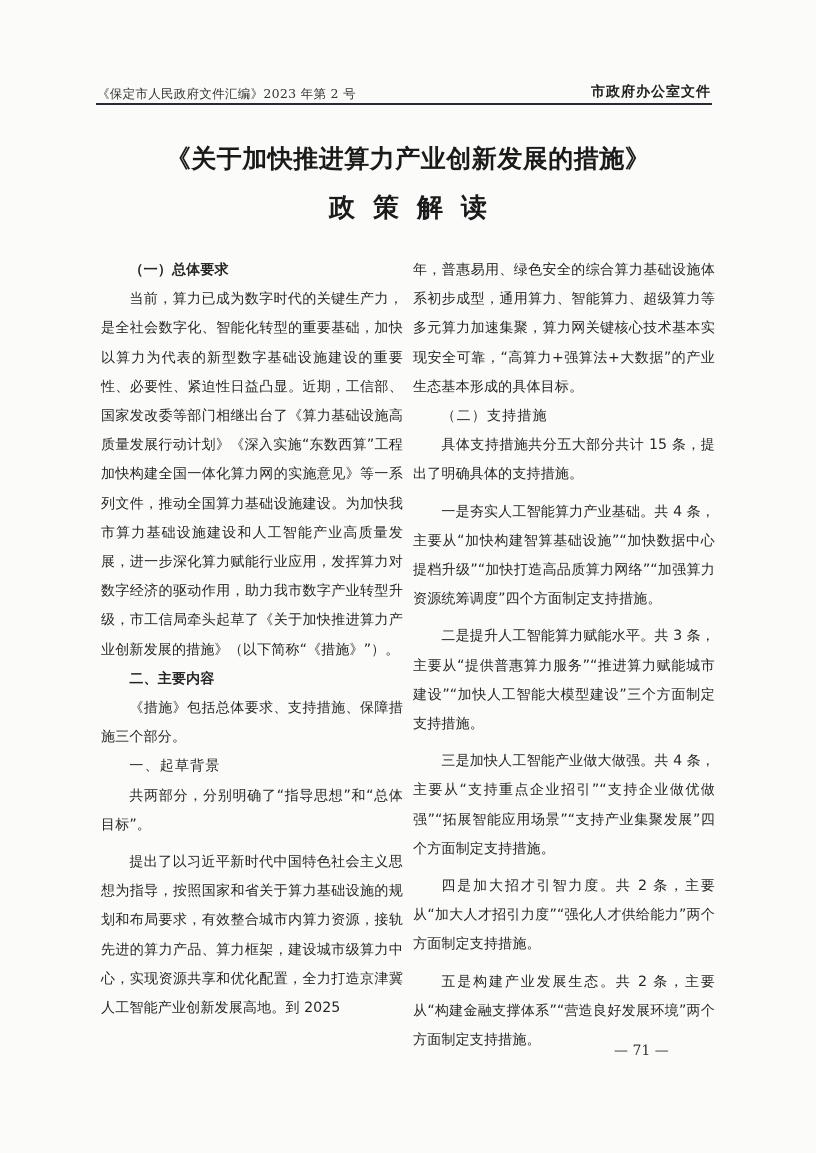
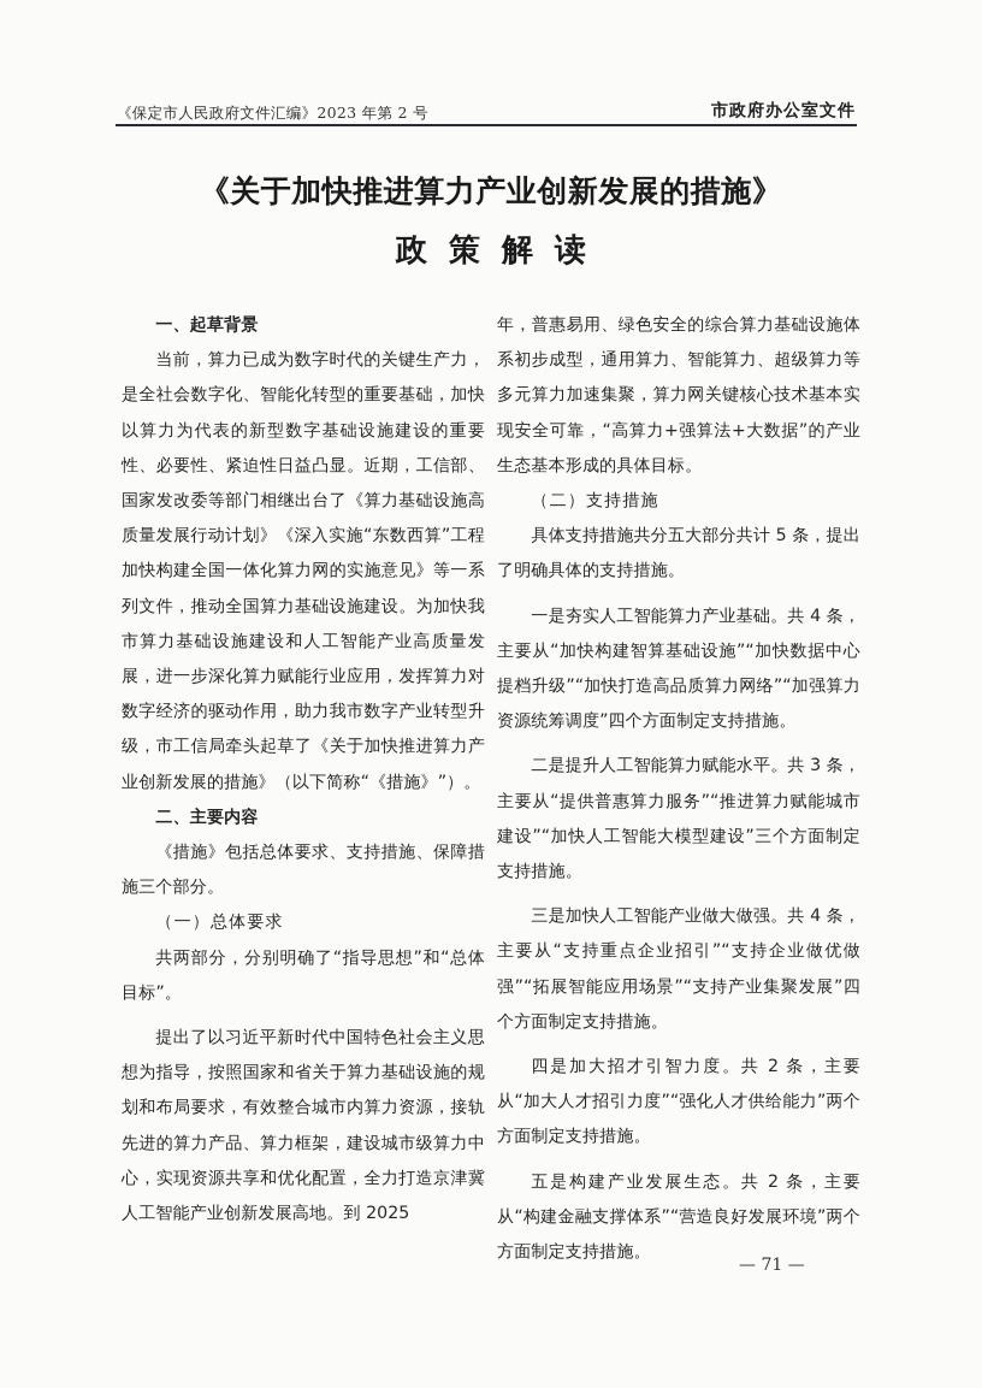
  《保定市人民政府文件汇编》2023 年第 2 号
  市政府办公室文件
  《关于加快推进算力产业创新发展的措施》
  政策解读
- （一）总体要求
+ 一、起草背景
  当前，算力已成为数字时代的关键生产力，是全社会数字化、智能化转型的重要基础，加快以算力为代表的新型数字基础设施建设的重要性、必要性、紧迫性日益凸显。近期，工信部、国家发改委等部门相继出台了《算力基础设施高质量发展行动计划》《深入实施“东数西算”工程 加快构建全国一体化算力网的实施意见》等一系列文件，推动全国算力基础设施建设。为加快我市算力基础设施建设和人工智能产业高质量发展，进一步深化算力赋能行业应用，发挥算力对数字经济的驱动作用，助力我市数字产业转型升级，市工信局牵头起草了《关于加快推进算力产业创新发展的措施》（以下简称“《措施》”）。
  二、主要内容
  《措施》包括总体要求、支持措施、保障措施三个部分。
- 一、起草背景
+ （一）总体要求
  共两部分，分别明确了“指导思想”和“总体目标”。
  提出了以习近平新时代中国特色社会主义思想为指导，按照国家和省关于算力基础设施的规划和布局要求，有效整合城市内算力资源，接轨先进的算力产品、算力框架，建设城市级算力中心，实现资源共享和优化配置，全力打造京津冀人工智能产业创新发展高地。到 2025
  年，普惠易用、绿色安全的综合算力基础设施体系初步成型，通用算力、智能算力、超级算力等多元算力加速集聚，算力网关键核心技术基本实现安全可靠，“高算力+强算法+大数据”的产业生态基本形成的具体目标。
  （二）支持措施
- 具体支持措施共分五大部分共计 15 条，提出了明确具体的支持措施。
+ 具体支持措施共分五大部分共计 5 条，提出了明确具体的支持措施。
  一是夯实人工智能算力产业基础。共 4 条，主要从“加快构建智算基础设施”“加快数据中心提档升级”“加快打造高品质算力网络”“加强算力资源统筹调度”四个方面制定支持措施。
  二是提升人工智能算力赋能水平。共 3 条，主要从“提供普惠算力服务”“推进算力赋能城市建设”“加快人工智能大模型建设”三个方面制定支持措施。
  三是加快人工智能产业做大做强。共 4 条，主要从“支持重点企业招引”“支持企业做优做强”“拓展智能应用场景”“支持产业集聚发展”四个方面制定支持措施。
  四是加大招才引智力度。共 2 条，主要从“加大人才招引力度”“强化人才供给能力”两个方面制定支持措施。
  五是构建产业发展生态。共 2 条，主要从“构建金融支撑体系”“营造良好发展环境”两个方面制定支持措施。
  — 71 —
